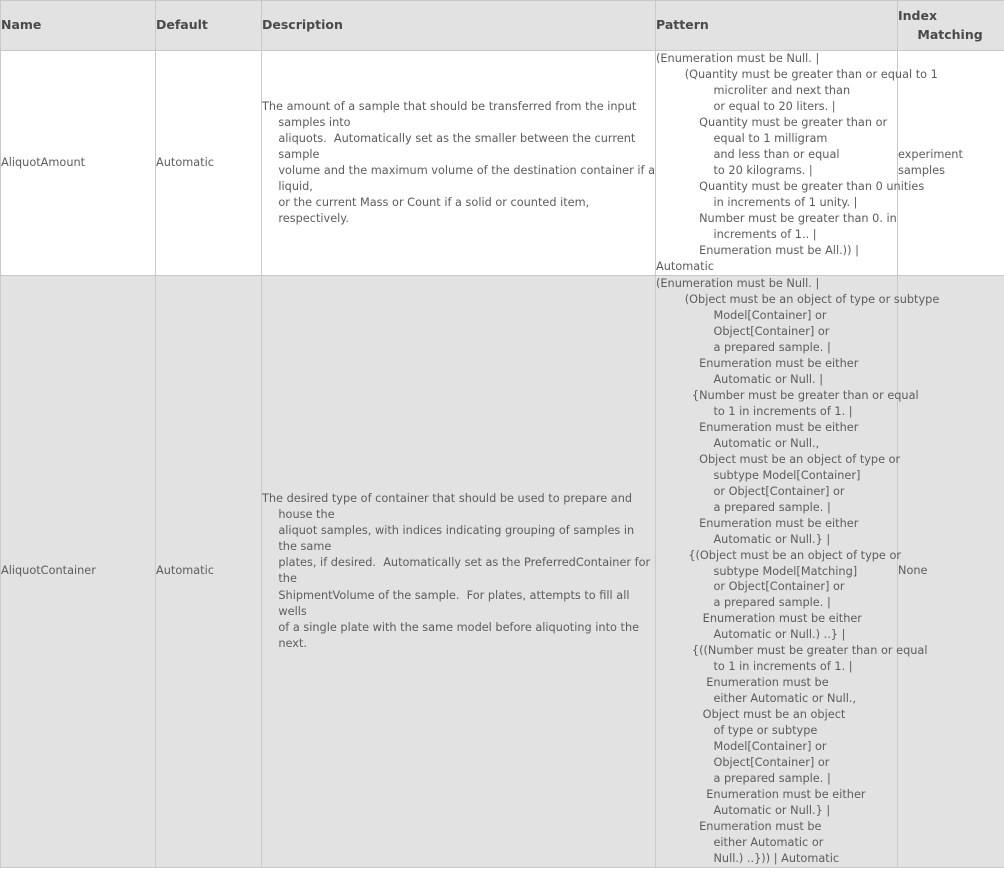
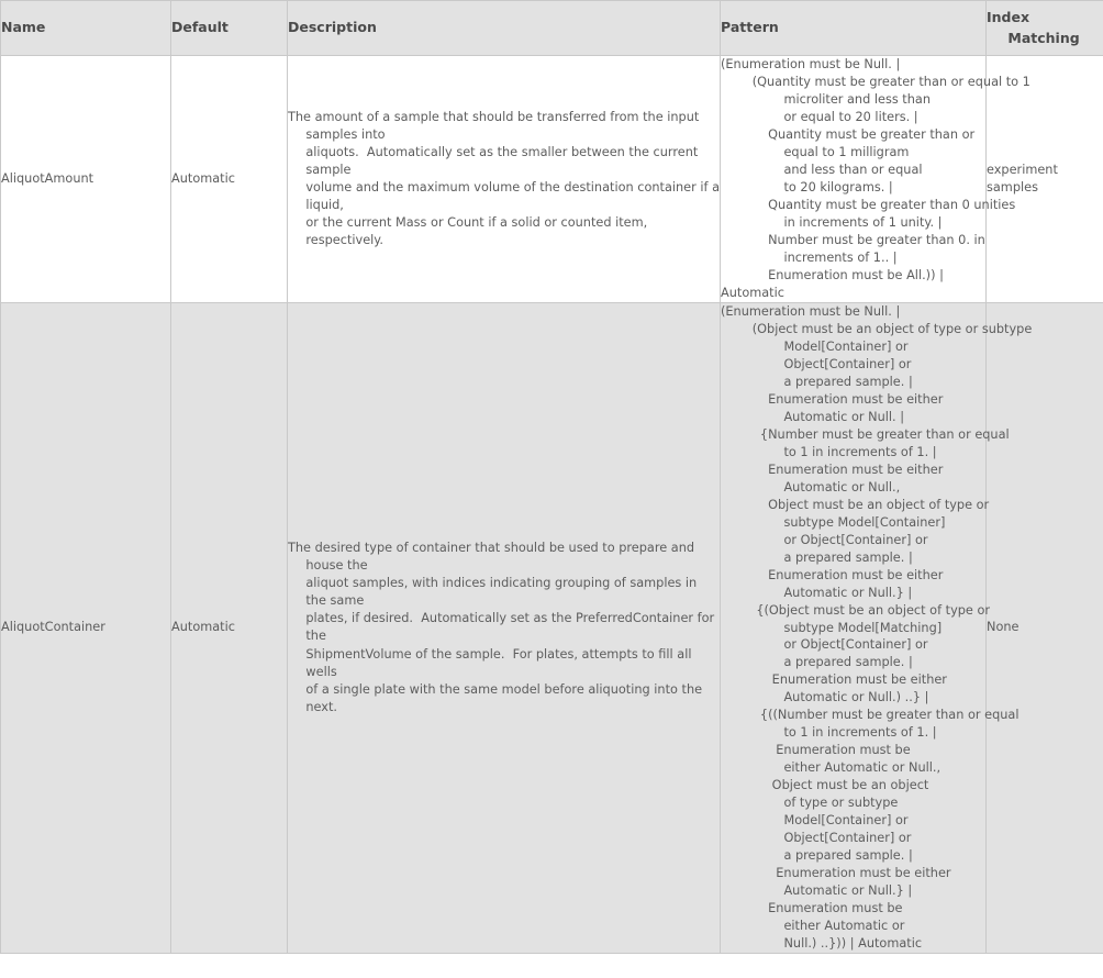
  Name	Default	Description	Pattern	Index Matching
- AliquotAmount	Automatic	The amount of a sample that should be transferred from the input samples into aliquots. Automatically set as the smaller between the current sample volume and the maximum volume of the destination container if a liquid, or the current Mass or Count if a solid or counted item, respectively.	(Enumeration must be Null. | (Quantity must be greater than or equal to 1 microliter and next than or equal to 20 liters. | Quantity must be greater than or equal to 1 milligram and less than or equal to 20 kilograms. | Quantity must be greater than 0 unities in increments of 1 unity. | Number must be greater than 0. in increments of 1.. | Enumeration must be All.)) | Automatic	experiment samples
+ AliquotAmount	Automatic	The amount of a sample that should be transferred from the input samples into aliquots. Automatically set as the smaller between the current sample volume and the maximum volume of the destination container if a liquid, or the current Mass or Count if a solid or counted item, respectively.	(Enumeration must be Null. | (Quantity must be greater than or equal to 1 microliter and less than or equal to 20 liters. | Quantity must be greater than or equal to 1 milligram and less than or equal to 20 kilograms. | Quantity must be greater than 0 unities in increments of 1 unity. | Number must be greater than 0. in increments of 1.. | Enumeration must be All.)) | Automatic	experiment samples
  AliquotContainer	Automatic	The desired type of container that should be used to prepare and house the aliquot samples, with indices indicating grouping of samples in the same plates, if desired. Automatically set as the PreferredContainer for the ShipmentVolume of the sample. For plates, attempts to fill all wells of a single plate with the same model before aliquoting into the next.	(Enumeration must be Null. | (Object must be an object of type or subtype Model[Container] or Object[Container] or a prepared sample. | Enumeration must be either Automatic or Null. | {Number must be greater than or equal to 1 in increments of 1. | Enumeration must be either Automatic or Null., Object must be an object of type or subtype Model[Container] or Object[Container] or a prepared sample. | Enumeration must be either Automatic or Null.} | {(Object must be an object of type or subtype Model[Matching] or Object[Container] or a prepared sample. | Enumeration must be either Automatic or Null.) ..} | {((Number must be greater than or equal to 1 in increments of 1. | Enumeration must be either Automatic or Null., Object must be an object of type or subtype Model[Container] or Object[Container] or a prepared sample. | Enumeration must be either Automatic or Null.} | Enumeration must be either Automatic or Null.) ..})) | Automatic	None
